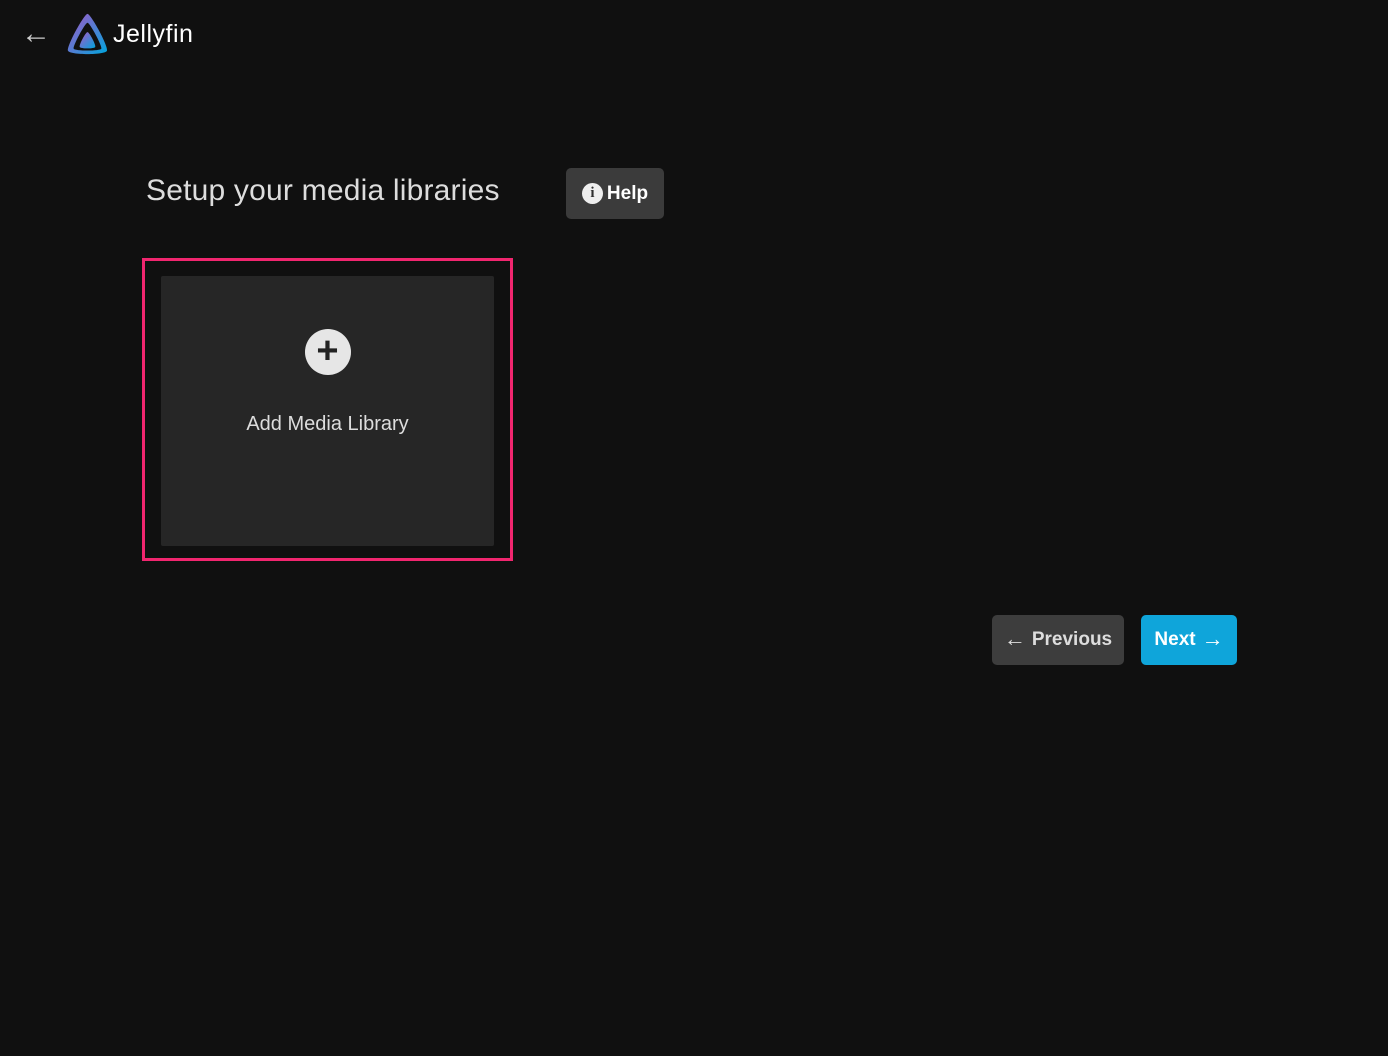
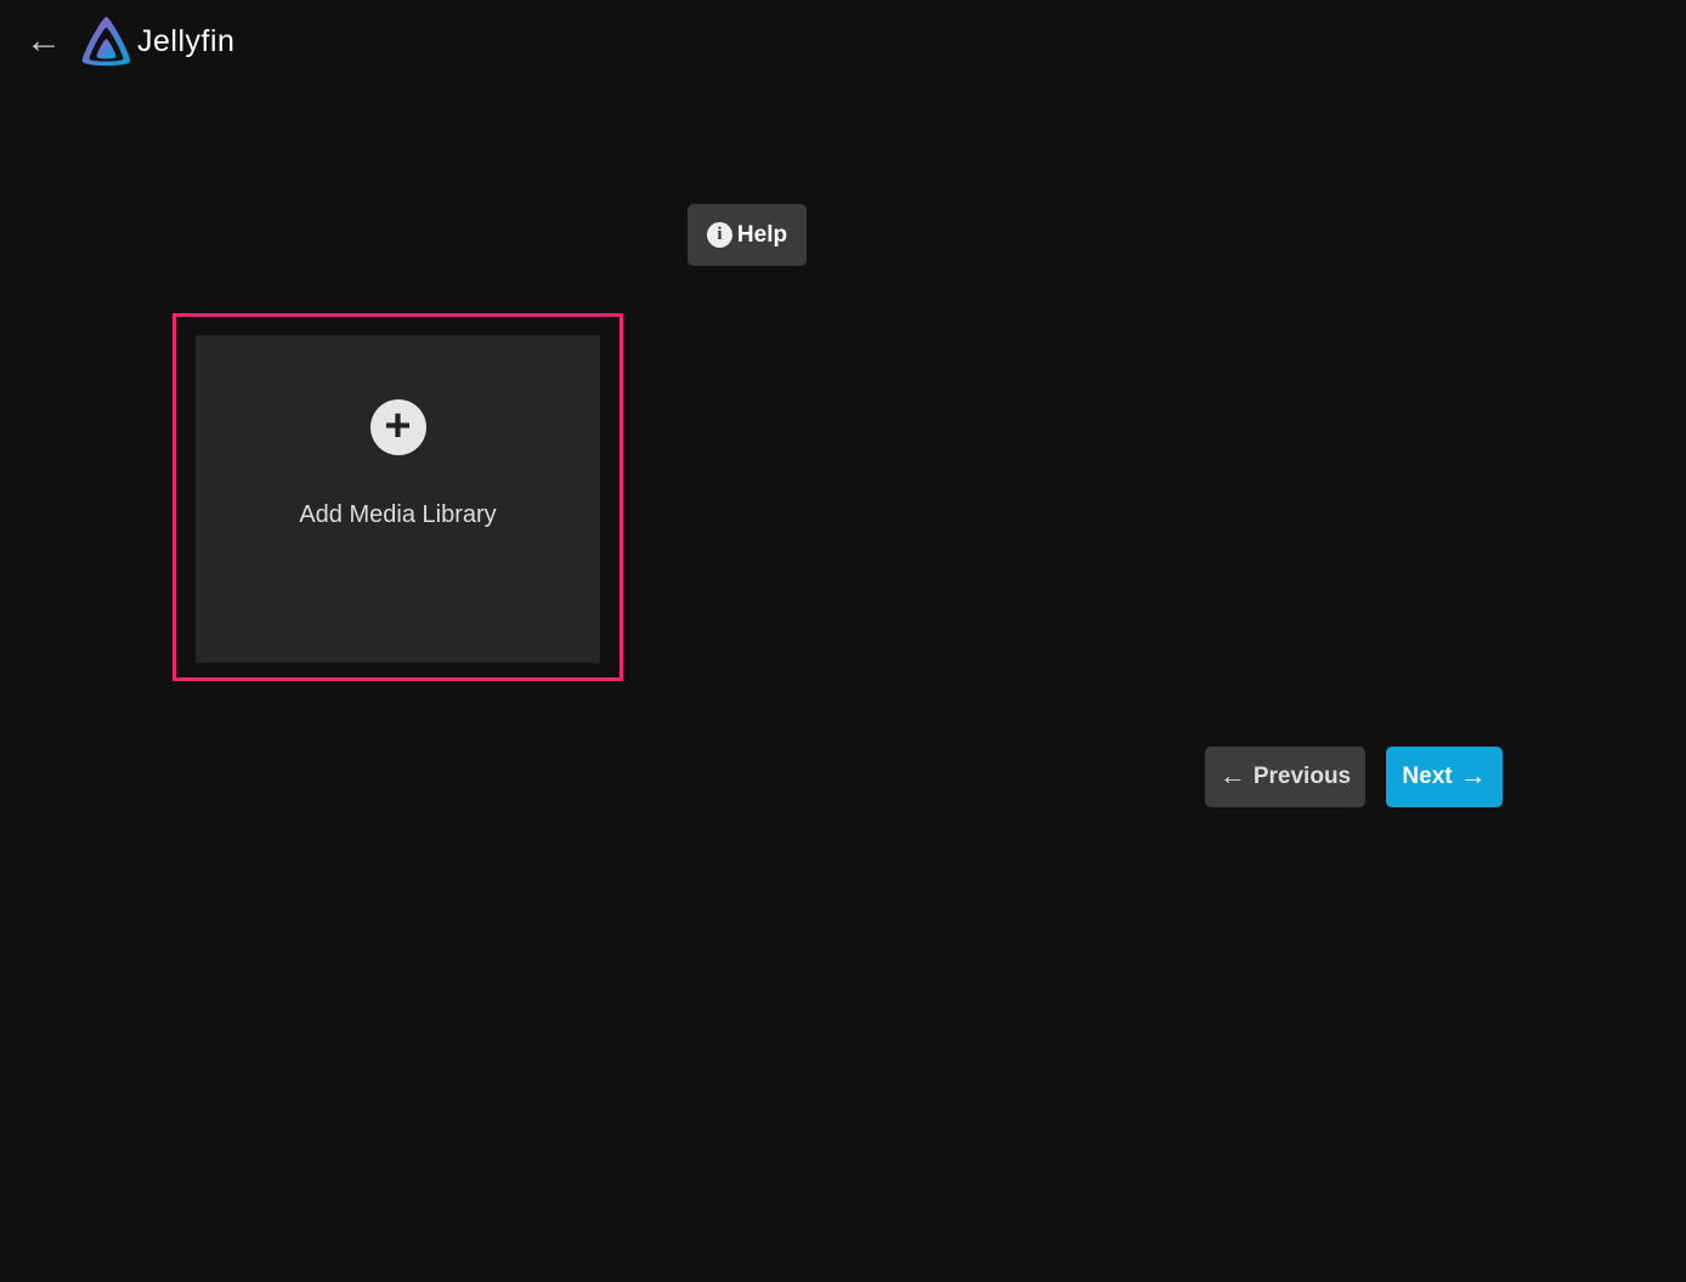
  ←
  Jellyfin
- Setup your media libraries
  i
  Help
  +
  Add Media Library
  ←
  Previous
  Next
  →
